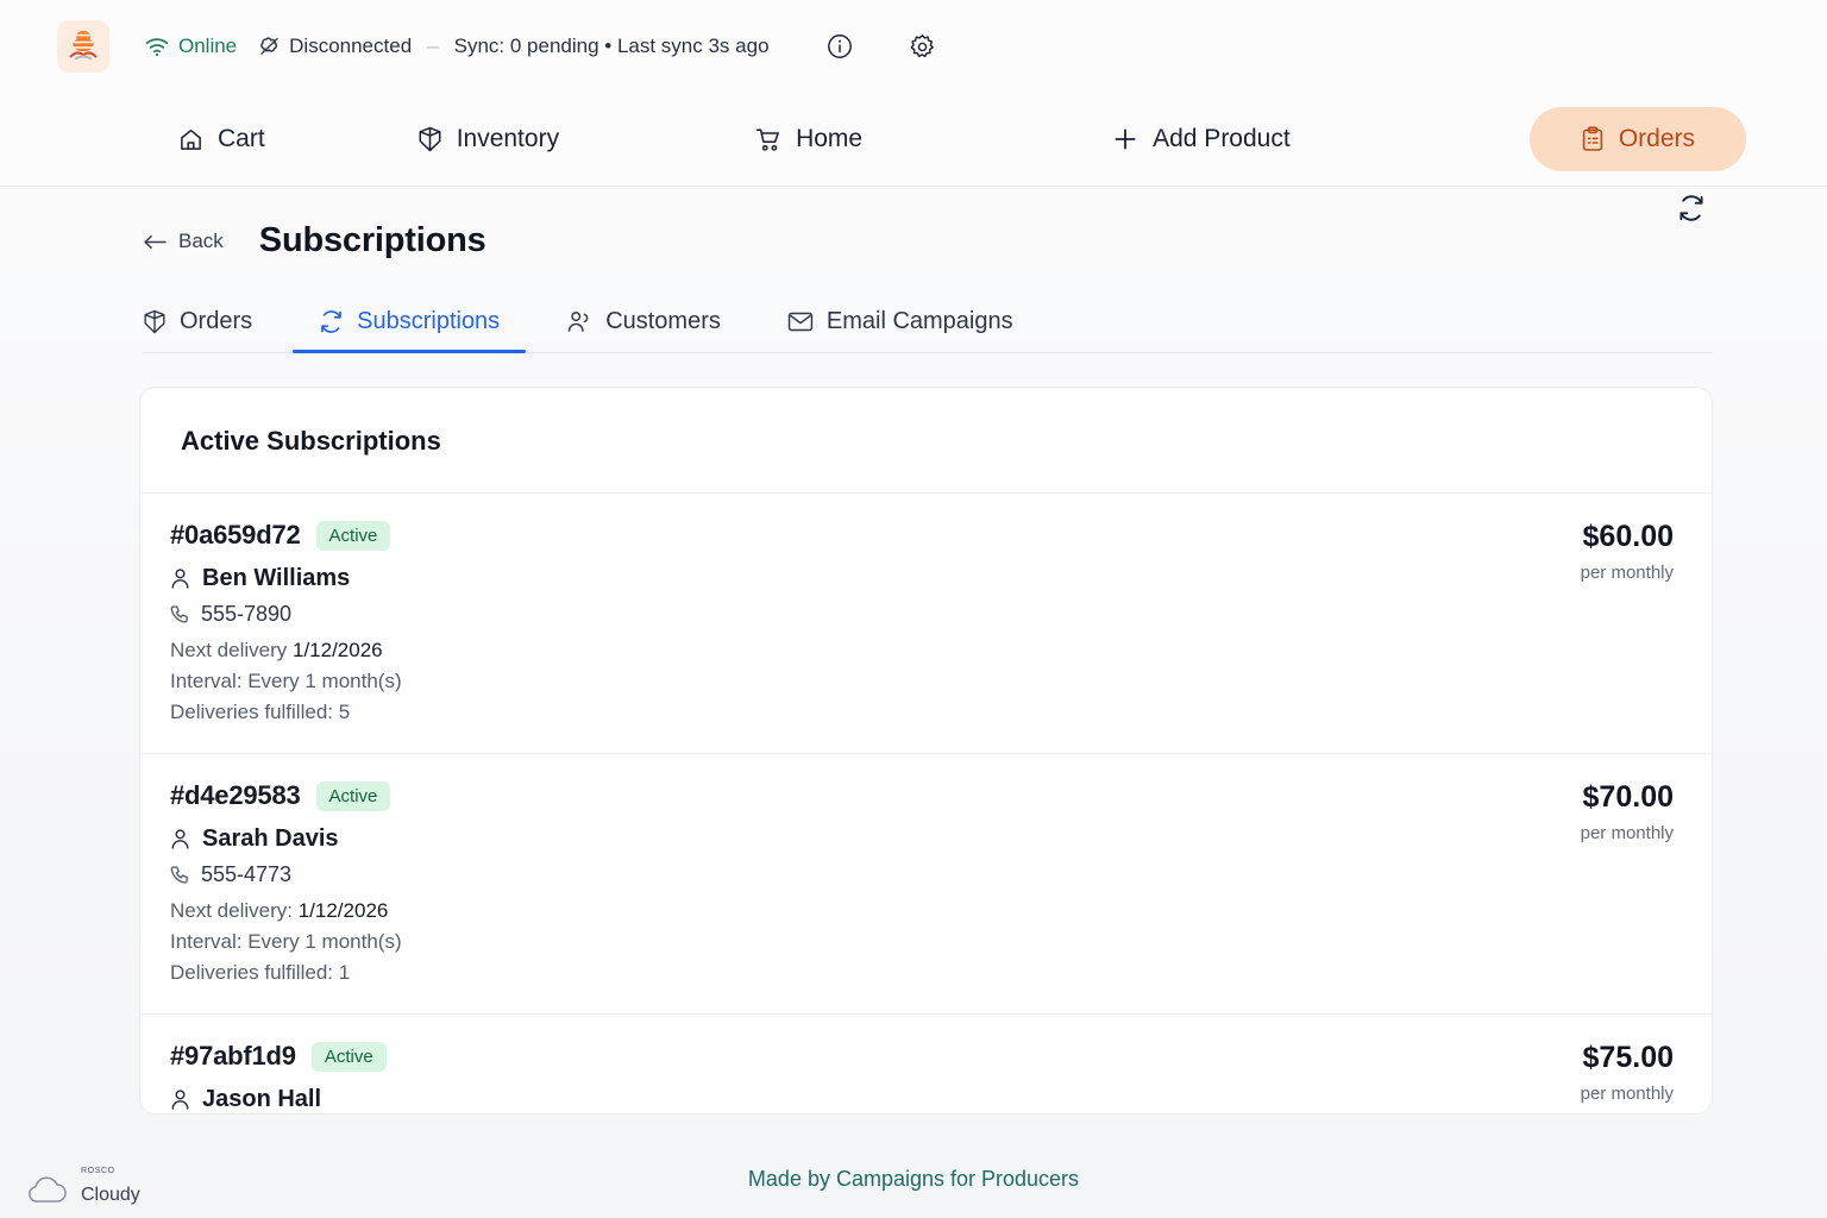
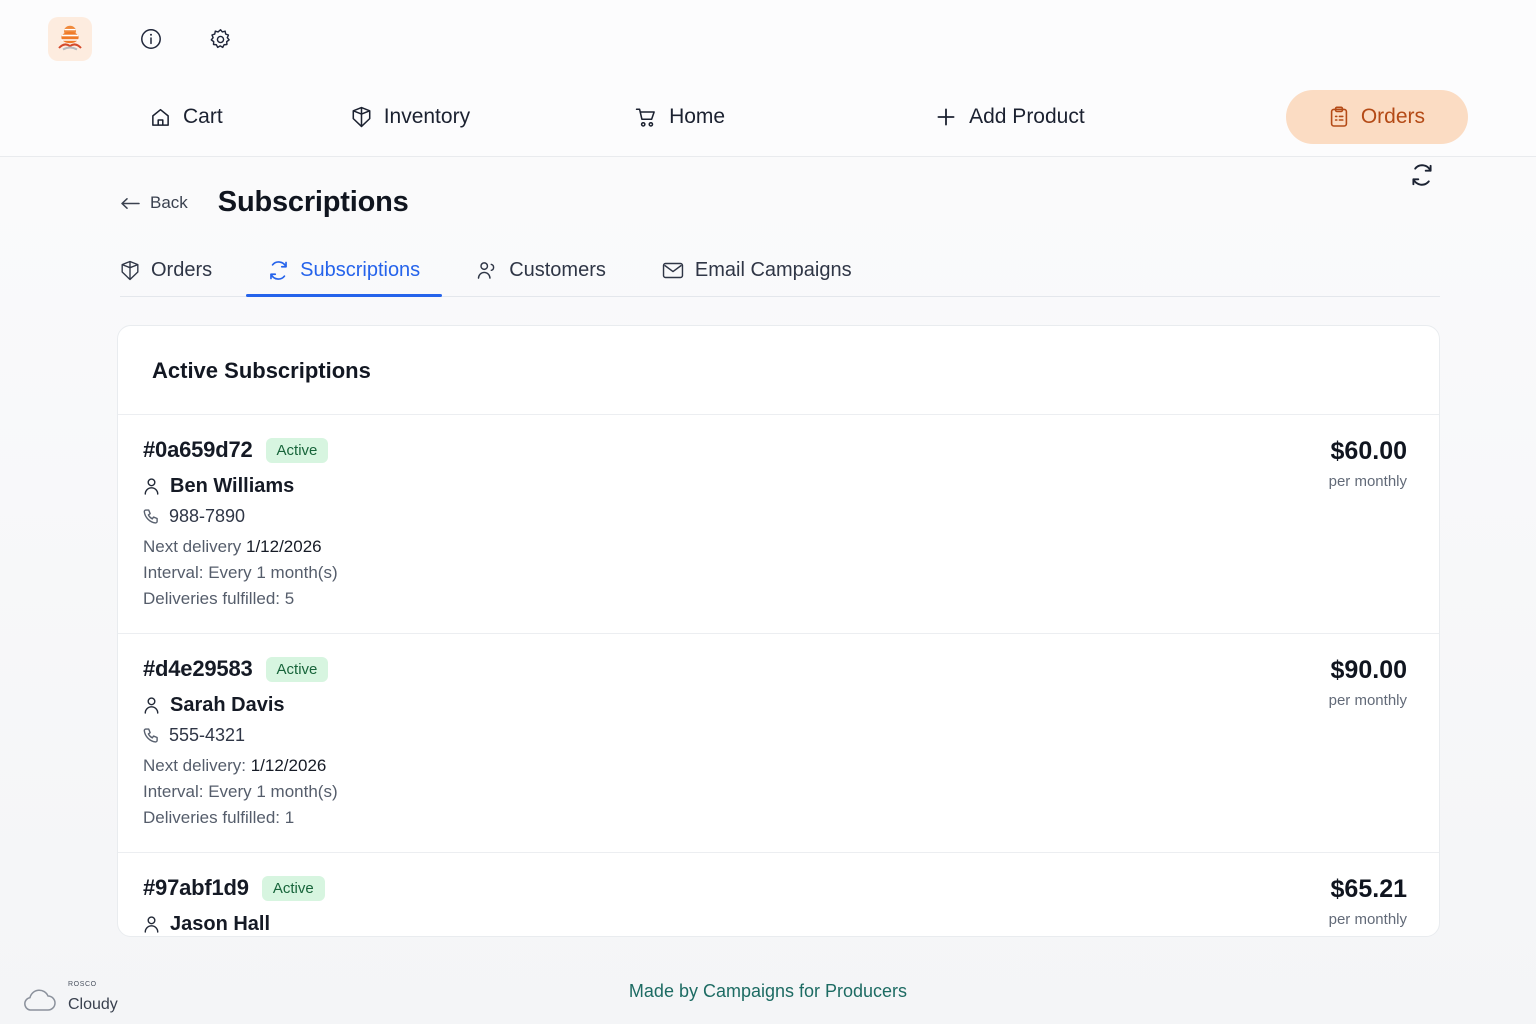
- Online
- Disconnected
- –
- Sync: 0 pending • Last sync 3s ago
  Cart
  Inventory
  Home
  Add Product
  Orders
  Back
  Subscriptions
  Orders
  Subscriptions
  Customers
  Email Campaigns
  Active Subscriptions
  #0a659d72
  Active
  Ben Williams
- 555-7890
+ 988-7890
  Next delivery 1/12/2026
  Interval: Every 1 month(s)
  Deliveries fulfilled: 5
  $60.00
  per monthly
  #d4e29583
  Active
  Sarah Davis
- 555-4773
+ 555-4321
  Next delivery: 1/12/2026
  Interval: Every 1 month(s)
  Deliveries fulfilled: 1
- $70.00
+ $90.00
  per monthly
  #97abf1d9
  Active
  Jason Hall
- $75.00
+ $65.21
  per monthly
  Made by Campaigns for Producers
  Cloudy
